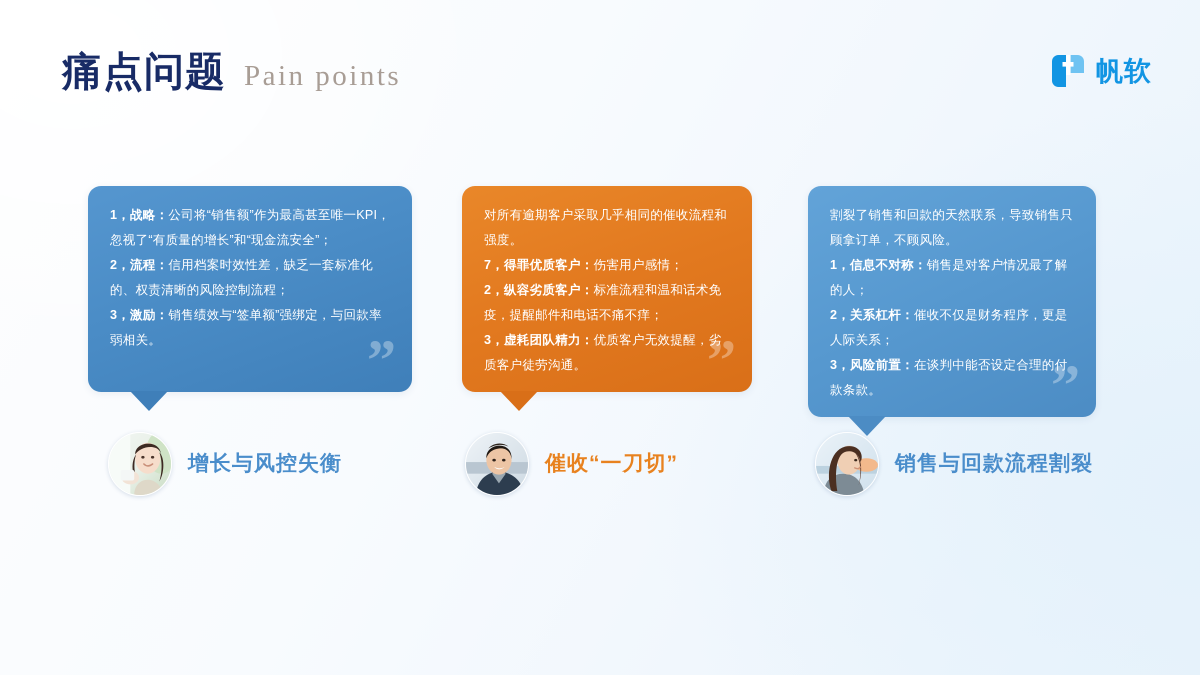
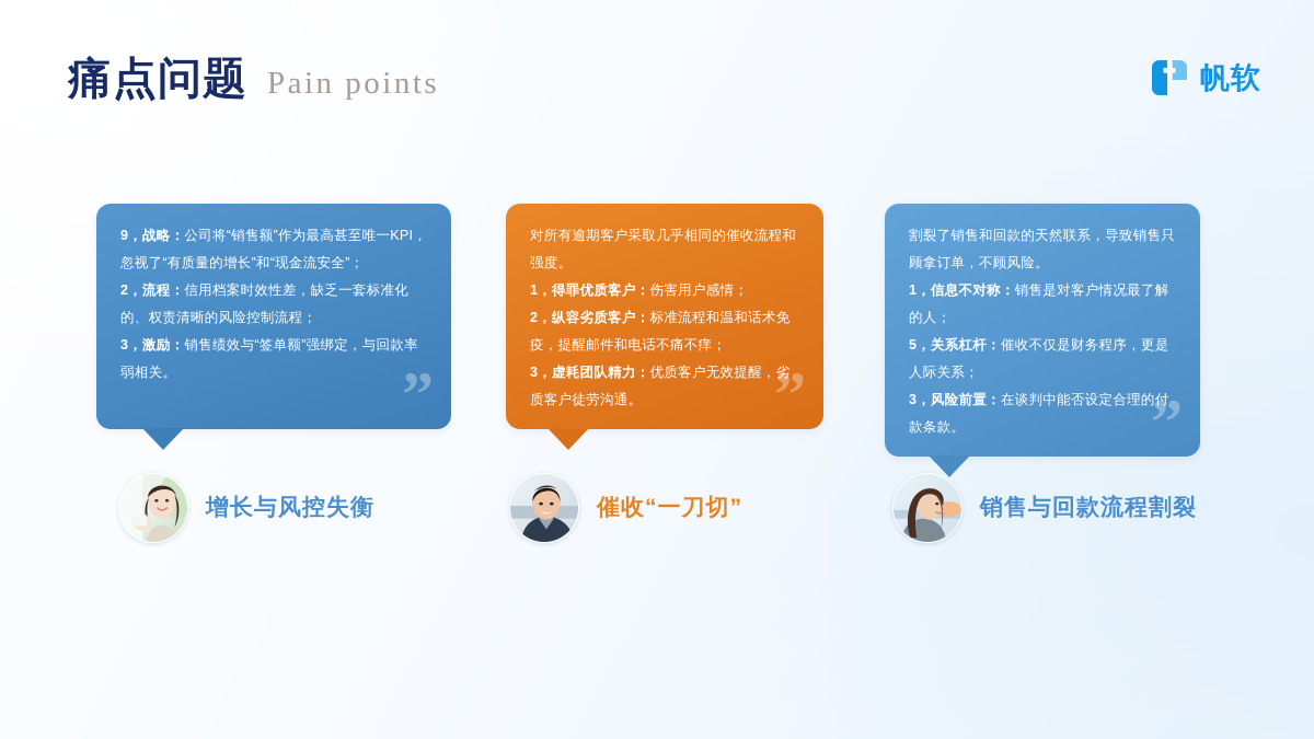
  痛点问题
  Pain points
  帆软
- 1，战略：公司将“销售额”作为最高甚至唯一KPI，忽视了“有质量的增长”和“现金流安全”；
+ 9，战略：公司将“销售额”作为最高甚至唯一KPI，忽视了“有质量的增长”和“现金流安全”；
  2，流程：信用档案时效性差，缺乏一套标准化的、权责清晰的风险控制流程；
  3，激励：销售绩效与“签单额”强绑定，与回款率弱相关。
  ”
  增长与风控失衡
  对所有逾期客户采取几乎相同的催收流程和强度。
- 7，得罪优质客户：伤害用户感情；
+ 1，得罪优质客户：伤害用户感情；
  2，纵容劣质客户：标准流程和温和话术免疫，提醒邮件和电话不痛不痒；
  3，虚耗团队精力：优质客户无效提醒，劣质客户徒劳沟通。
  ”
  催收“一刀切”
  割裂了销售和回款的天然联系，导致销售只顾拿订单，不顾风险。
  1，信息不对称：销售是对客户情况最了解的人；
- 2，关系杠杆：催收不仅是财务程序，更是人际关系；
+ 5，关系杠杆：催收不仅是财务程序，更是人际关系；
  3，风险前置：在谈判中能否设定合理的付款条款。
  ”
  销售与回款流程割裂
